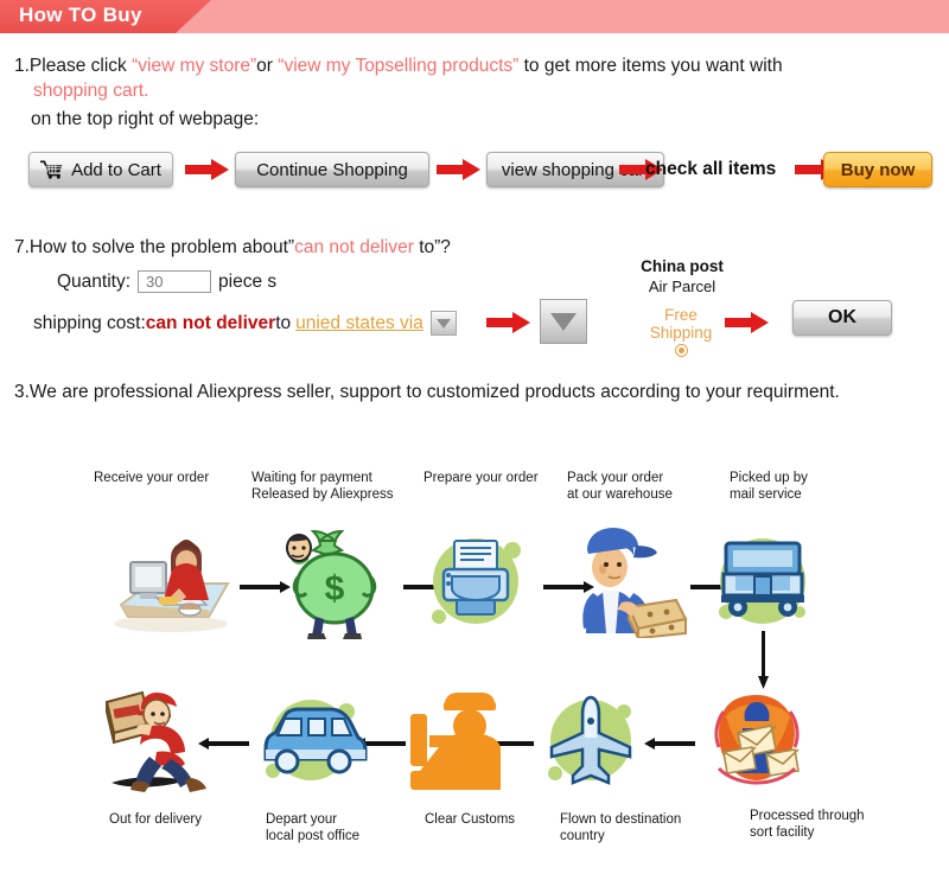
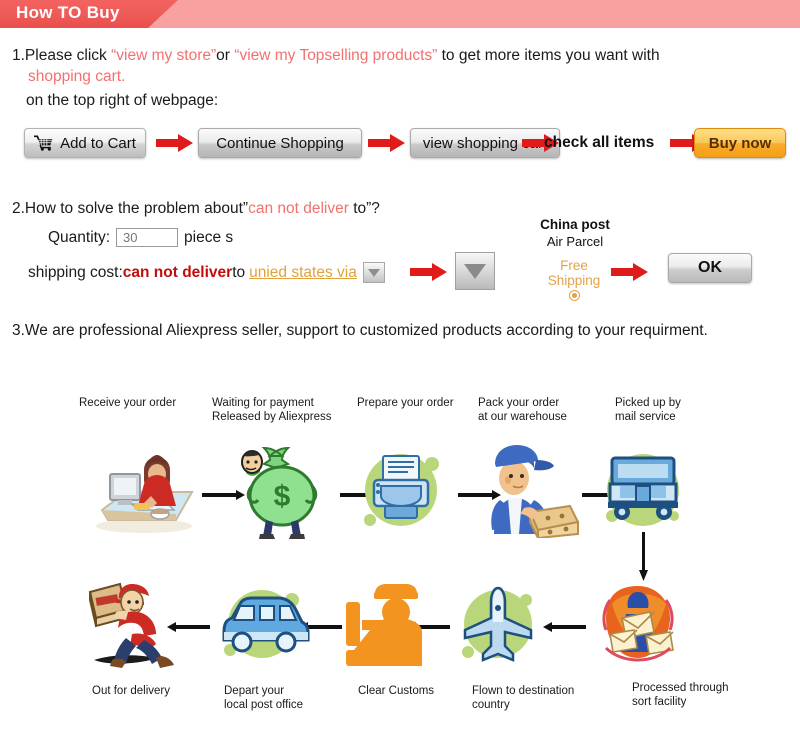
  How TO Buy
  1.Please click “view my store”or “view my Topselling products” to get more items you want with
  shopping cart.
  on the top right of webpage:
  Add to Cart
  Continue Shopping
  view shopping
  check all items
  Buy now
- 7.How to solve the problem about”can not deliver to”?
+ 2.How to solve the problem about”can not deliver to”?
  Quantity:
  30
  piece s
  shipping cost:
  can not deliver
  to
  unied states via
  China post
  Air Parcel
  Free
  Shipping
  OK
  3.We are professional Aliexpress seller, support to customized products according to your requirment.
  Receive your order
  Waiting for payment
  Released by Aliexpress
  Prepare your order
  Pack your order
  at our warehouse
  Picked up by
  mail service
  $
  Out for delivery
  Depart your
  local post office
  Clear Customs
  Flown to destination
  country
  Processed through
  sort facility
